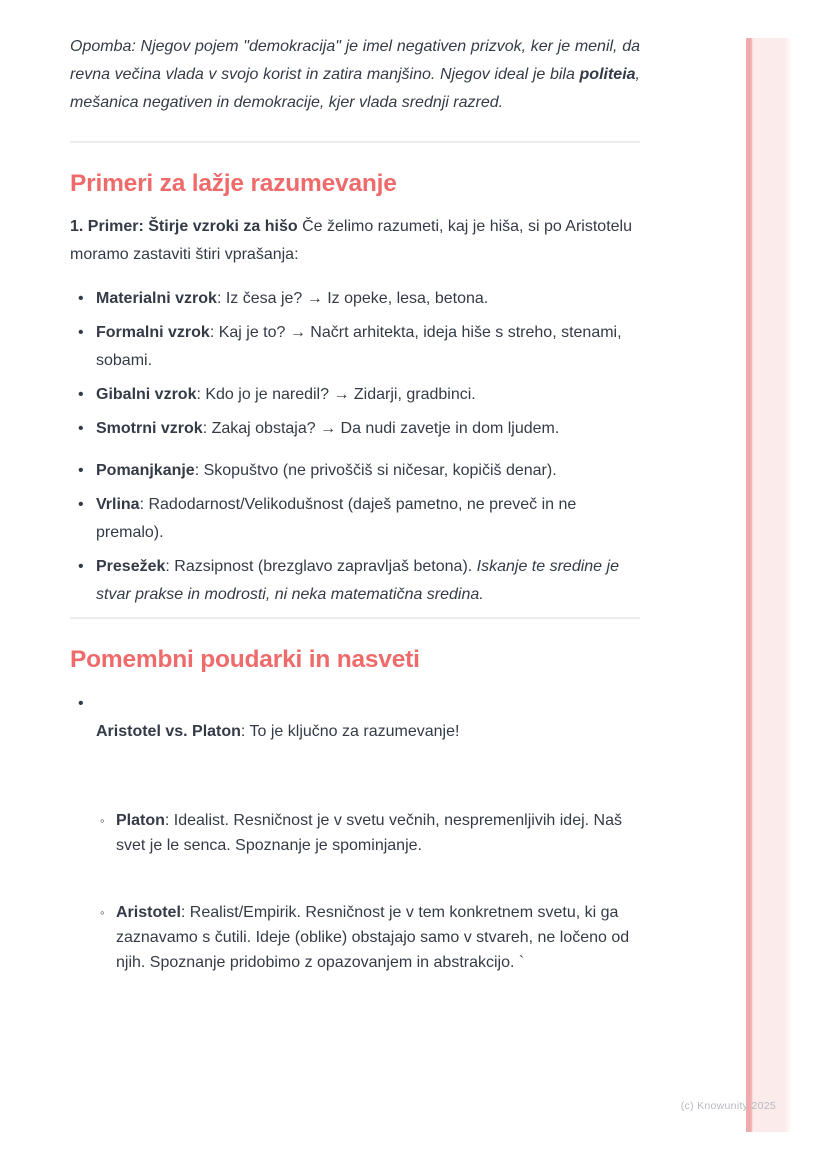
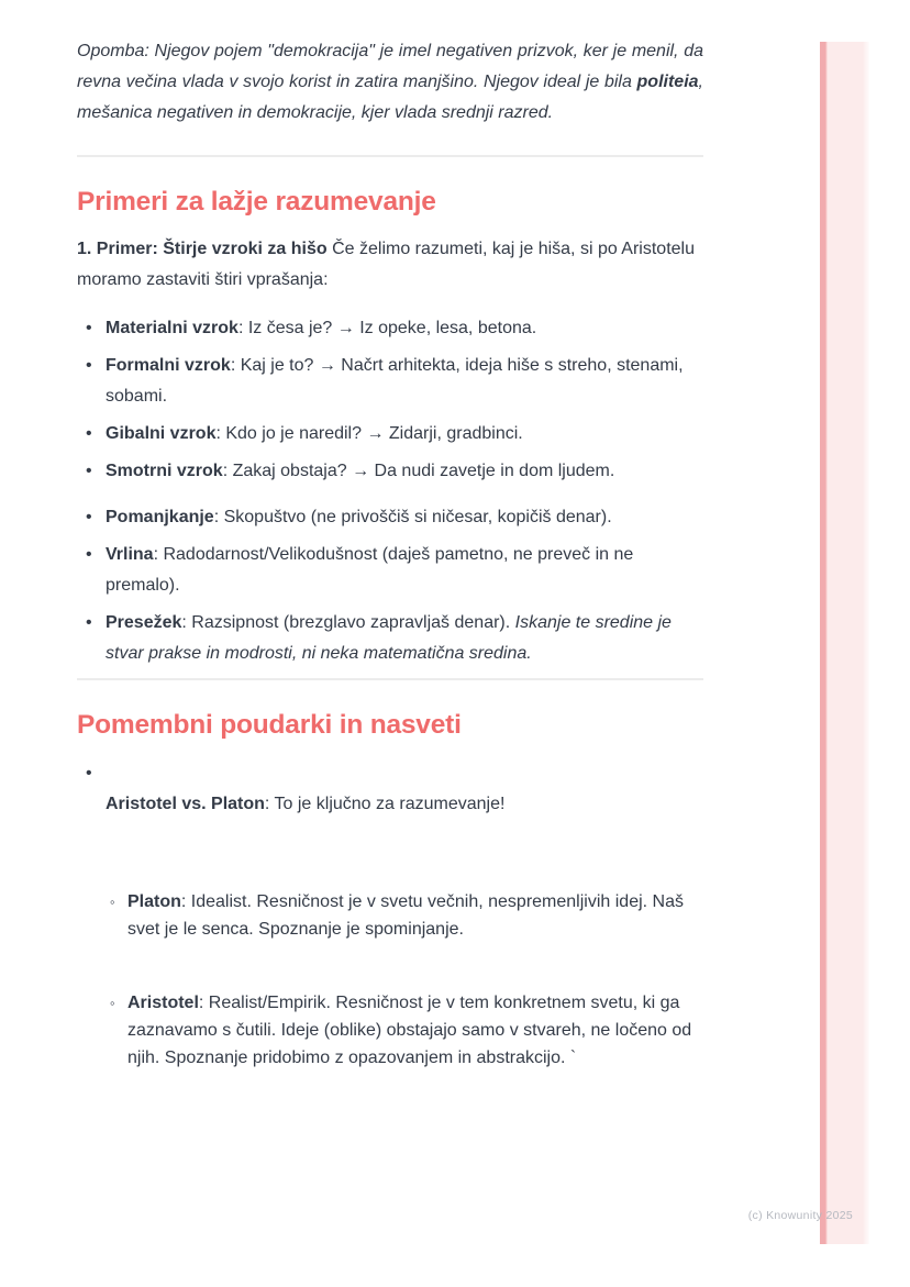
  Opomba: Njegov pojem "demokracija" je imel negativen prizvok, ker je menil, da revna večina vlada v svojo korist in zatira manjšino. Njegov ideal je bila politeia, mešanica negativen in demokracije, kjer vlada srednji razred.
  Primeri za lažje razumevanje
  1. Primer: Štirje vzroki za hišo Če želimo razumeti, kaj je hiša, si po Aristotelu
  moramo zastaviti štiri vprašanja:
  •
  Materialni vzrok: Iz česa je? → Iz opeke, lesa, betona.
  •
  Formalni vzrok: Kaj je to? → Načrt arhitekta, ideja hiše s streho, stenami,
  sobami.
  •
  Gibalni vzrok: Kdo jo je naredil? → Zidarji, gradbinci.
  •
  Smotrni vzrok: Zakaj obstaja? → Da nudi zavetje in dom ljudem.
  •
  Pomanjkanje: Skopuštvo (ne privoščiš si ničesar, kopičiš denar).
  •
  Vrlina: Radodarnost/Velikodušnost (daješ pametno, ne preveč in ne
  premalo).
  •
- Presežek: Razsipnost (brezglavo zapravljaš betona). Iskanje te sredine je
+ Presežek: Razsipnost (brezglavo zapravljaš denar). Iskanje te sredine je
  stvar prakse in modrosti, ni neka matematična sredina.
  Pomembni poudarki in nasveti
  •
  Aristotel vs. Platon: To je ključno za razumevanje!
  ◦
  Platon: Idealist. Resničnost je v svetu večnih, nespremenljivih idej. Naš
  svet je le senca. Spoznanje je spominjanje.
  ◦
  Aristotel: Realist/Empirik. Resničnost je v tem konkretnem svetu, ki ga
  zaznavamo s čutili. Ideje (oblike) obstajajo samo v stvareh, ne ločeno od
  njih. Spoznanje pridobimo z opazovanjem in abstrakcijo. `
  (c) Knowunity 2025
